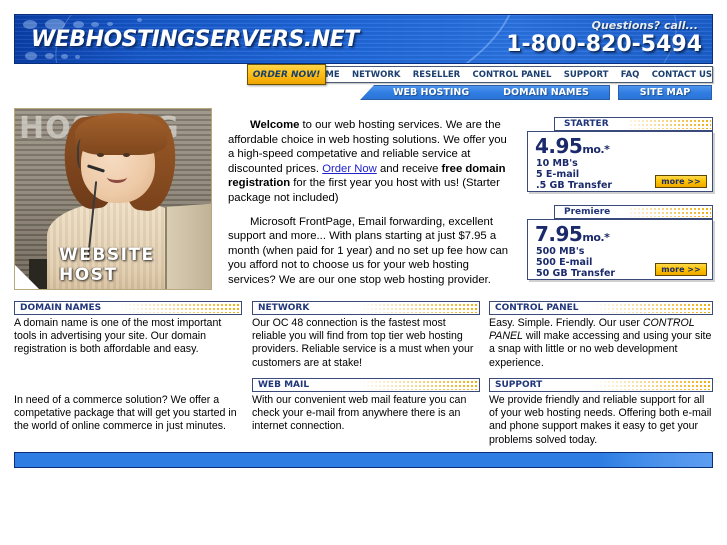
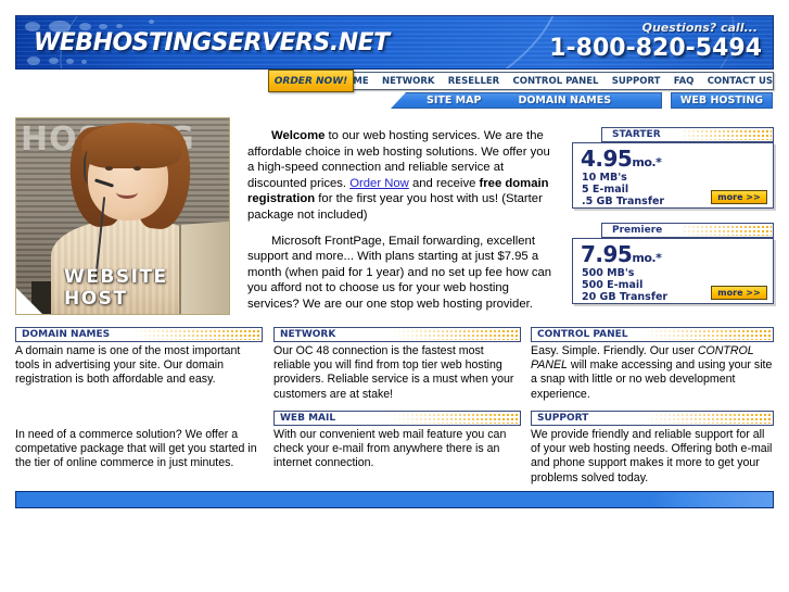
  WEBHOSTINGSERVERS.NET
  Questions? call...
  1-800-820-5494
  NETWORK
  RESELLER
  CONTROL PANEL
  SUPPORT
  FAQ
  CONTACT US
  ORDER NOW!
- WEB HOSTING
+ SITE MAP
  DOMAIN NAMES
- SITE MAP
+ WEB HOSTING
  WEBSITE HOST
- Welcome to our web hosting services. We are the affordable choice in web hosting solutions. We offer you a high-speed competative and reliable service at discounted prices. Order Now and receive free domain registration for the first year you host with us! (Starter package not included)
+ Welcome to our web hosting services. We are the affordable choice in web hosting solutions. We offer you a high-speed connection and reliable service at discounted prices. Order Now and receive free domain registration for the first year you host with us! (Starter package not included)
  Microsoft FrontPage, Email forwarding, excellent support and more... With plans starting at just $7.95 a month (when paid for 1 year) and no set up fee how can you afford not to choose us for your web hosting services? We are our one stop web hosting provider.
  STARTER
  4.95mo.*
  10 MB's
  5 E-mail
  .5 GB Transfer
  more >>
  Premiere
  7.95mo.*
  500 MB's
  500 E-mail
- 50 GB Transfer
+ 20 GB Transfer
  more >>
  DOMAIN NAMES
  A domain name is one of the most important tools in advertising your site. Our domain registration is both affordable and easy.
  NETWORK
  Our OC 48 connection is the fastest most reliable you will find from top tier web hosting providers. Reliable service is a must when your customers are at stake!
  CONTROL PANEL
  Easy. Simple. Friendly. Our user CONTROL PANEL will make accessing and using your site a snap with little or no web development experience.
- In need of a commerce solution? We offer a competative package that will get you started in the world of online commerce in just minutes.
+ In need of a commerce solution? We offer a competative package that will get you started in the tier of online commerce in just minutes.
  WEB MAIL
  With our convenient web mail feature you can check your e-mail from anywhere there is an internet connection.
  SUPPORT
- We provide friendly and reliable support for all of your web hosting needs. Offering both e-mail and phone support makes it easy to get your problems solved today.
+ We provide friendly and reliable support for all of your web hosting needs. Offering both e-mail and phone support makes it more to get your problems solved today.
